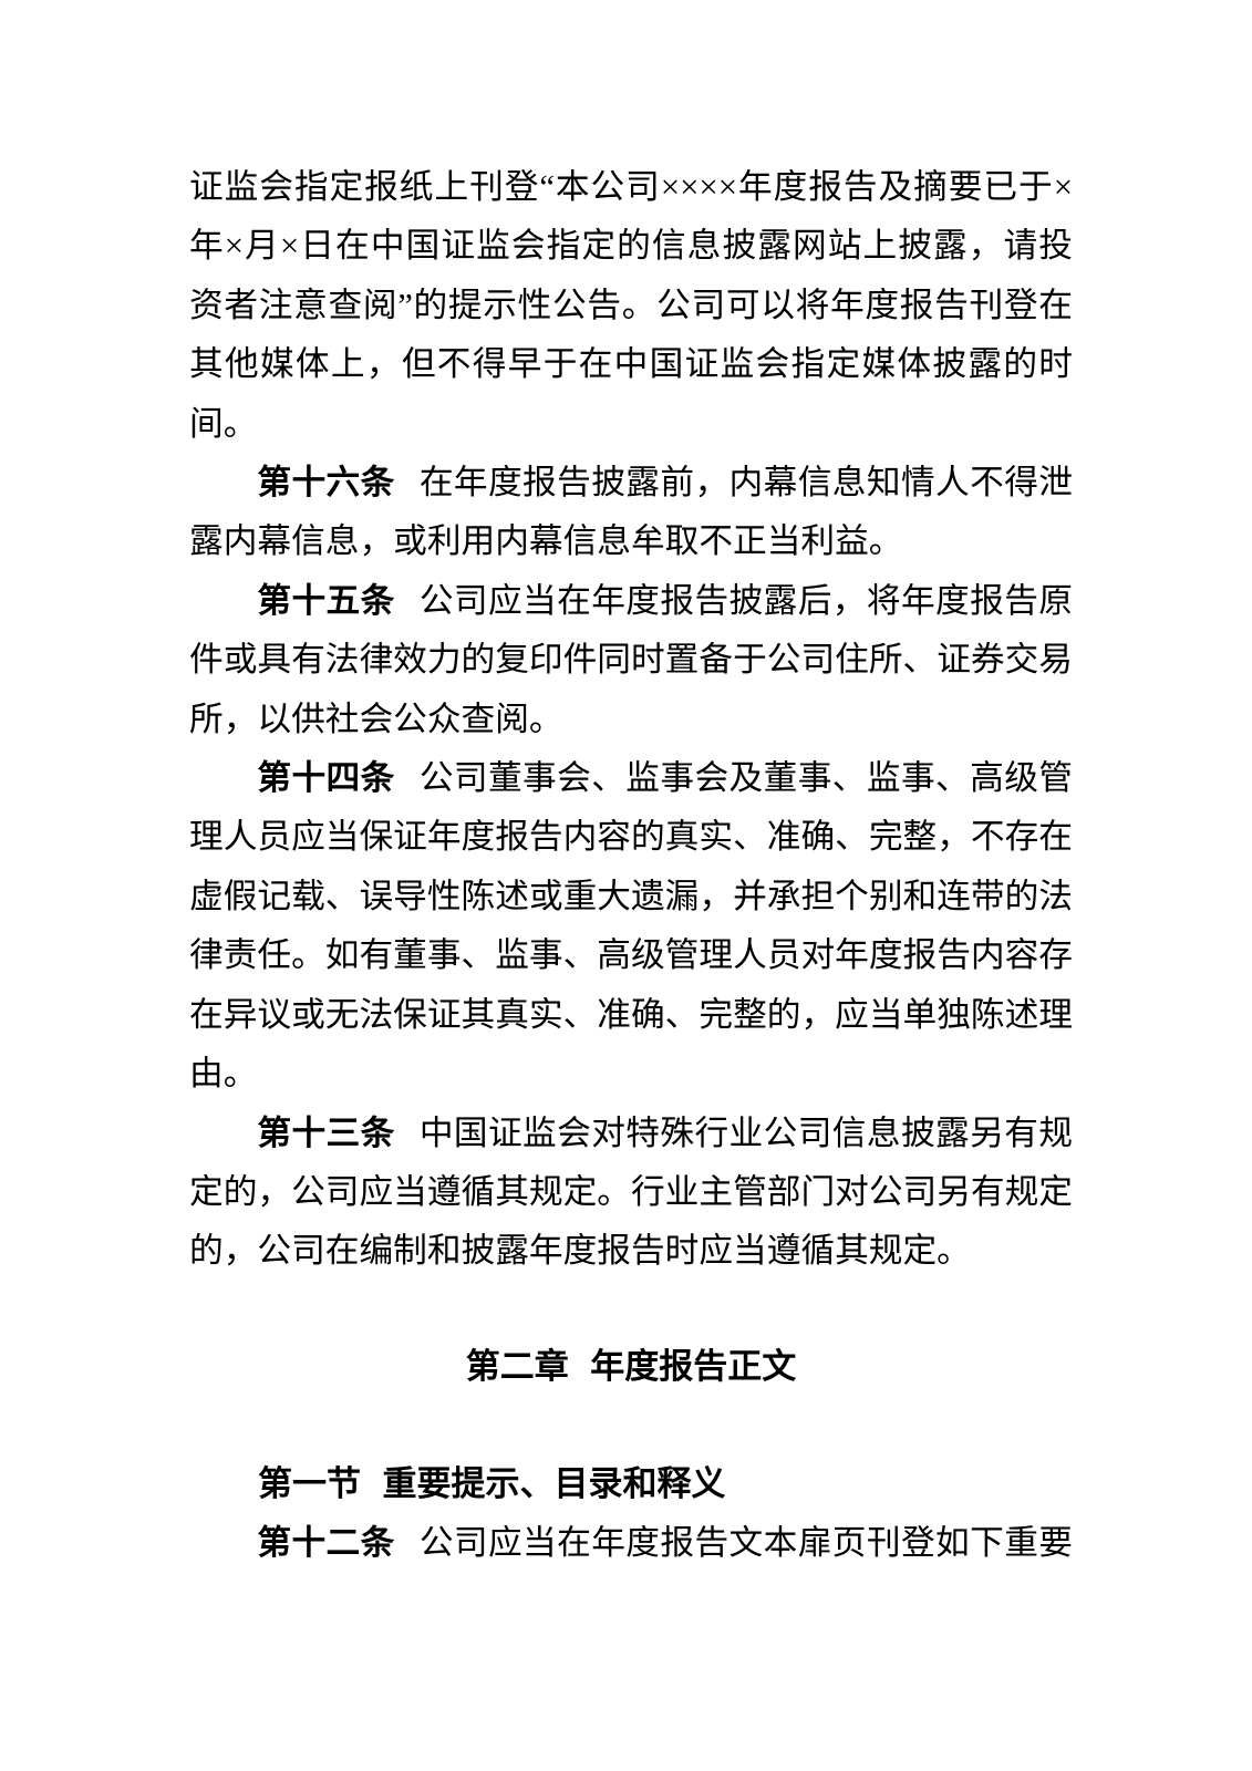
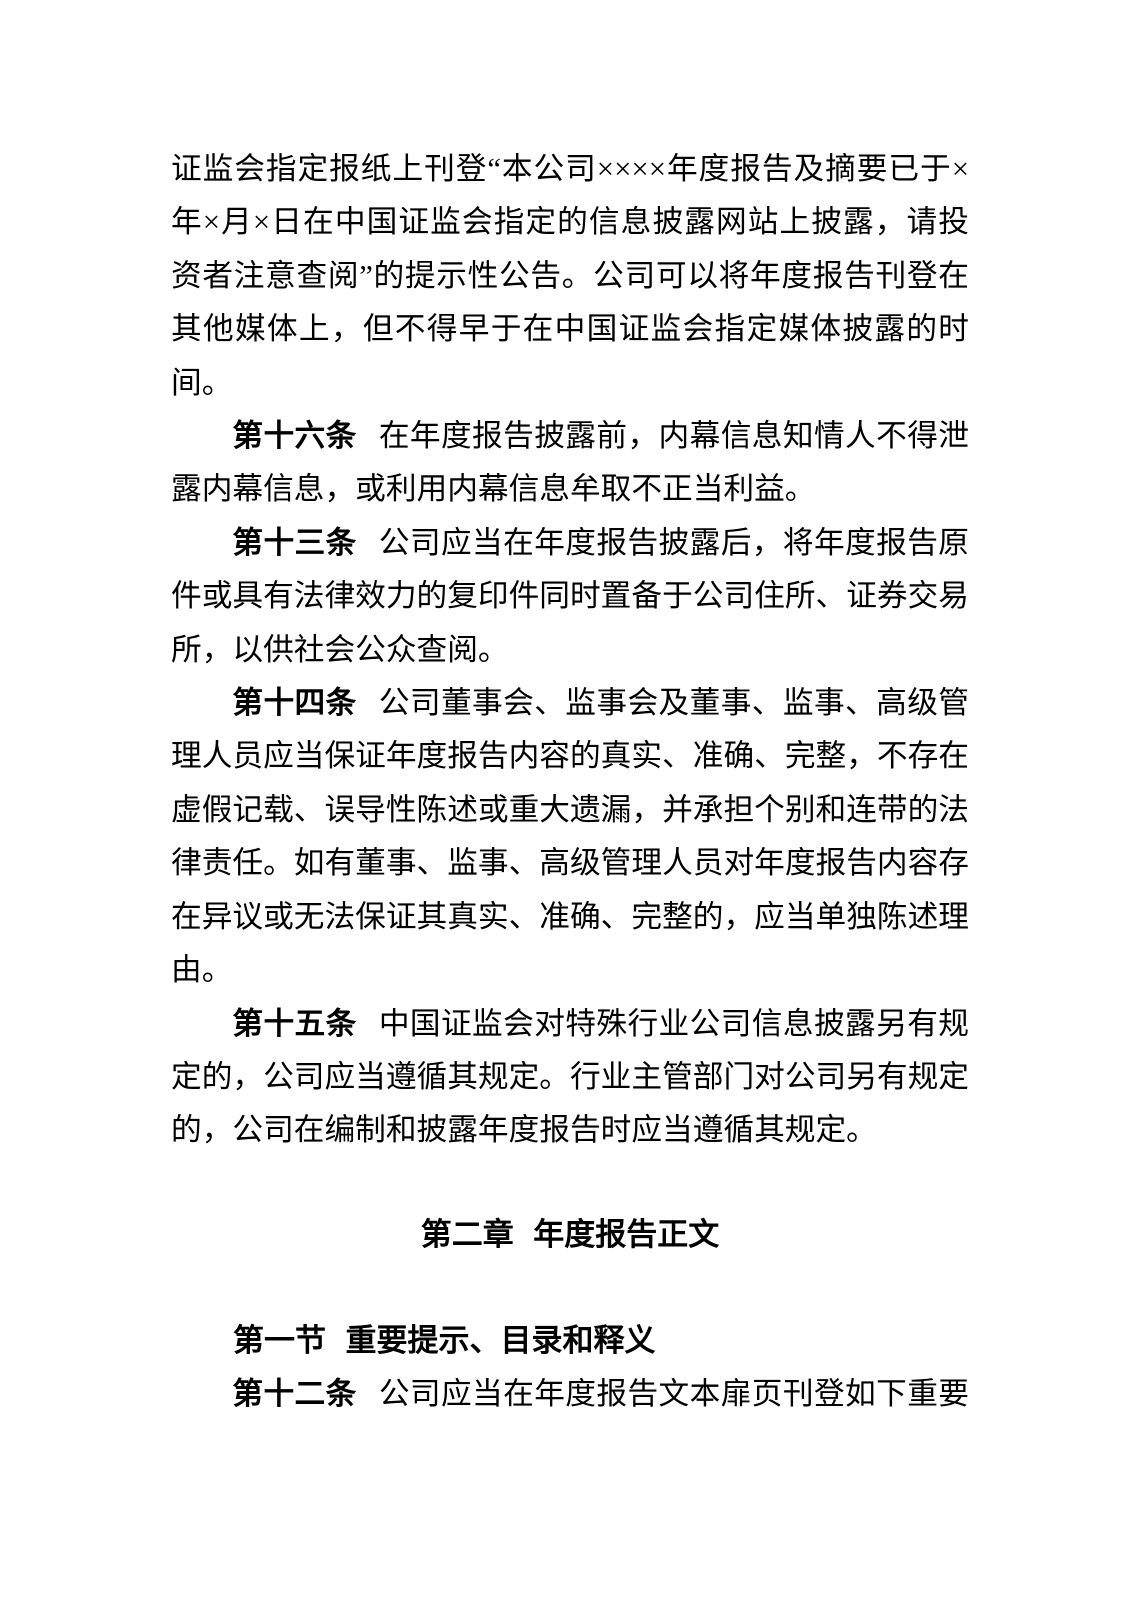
  证监会指定报纸上刊登“本公司××××年度报告及摘要已于×年×月×日在中国证监会指定的信息披露网站上披露，请投资者注意查阅”的提示性公告。公司可以将年度报告刊登在其他媒体上，但不得早于在中国证监会指定媒体披露的时间。
  第十六条 在年度报告披露前，内幕信息知情人不得泄露内幕信息，或利用内幕信息牟取不正当利益。
- 第十五条 公司应当在年度报告披露后，将年度报告原件或具有法律效力的复印件同时置备于公司住所、证券交易所，以供社会公众查阅。
+ 第十三条 公司应当在年度报告披露后，将年度报告原件或具有法律效力的复印件同时置备于公司住所、证券交易所，以供社会公众查阅。
  第十四条 公司董事会、监事会及董事、监事、高级管理人员应当保证年度报告内容的真实、准确、完整，不存在虚假记载、误导性陈述或重大遗漏，并承担个别和连带的法律责任。如有董事、监事、高级管理人员对年度报告内容存在异议或无法保证其真实、准确、完整的，应当单独陈述理由。
- 第十三条 中国证监会对特殊行业公司信息披露另有规定的，公司应当遵循其规定。行业主管部门对公司另有规定的，公司在编制和披露年度报告时应当遵循其规定。
+ 第十五条 中国证监会对特殊行业公司信息披露另有规定的，公司应当遵循其规定。行业主管部门对公司另有规定的，公司在编制和披露年度报告时应当遵循其规定。
  第二章 年度报告正文
  第一节 重要提示、目录和释义
  第十二条 公司应当在年度报告文本扉页刊登如下重要
